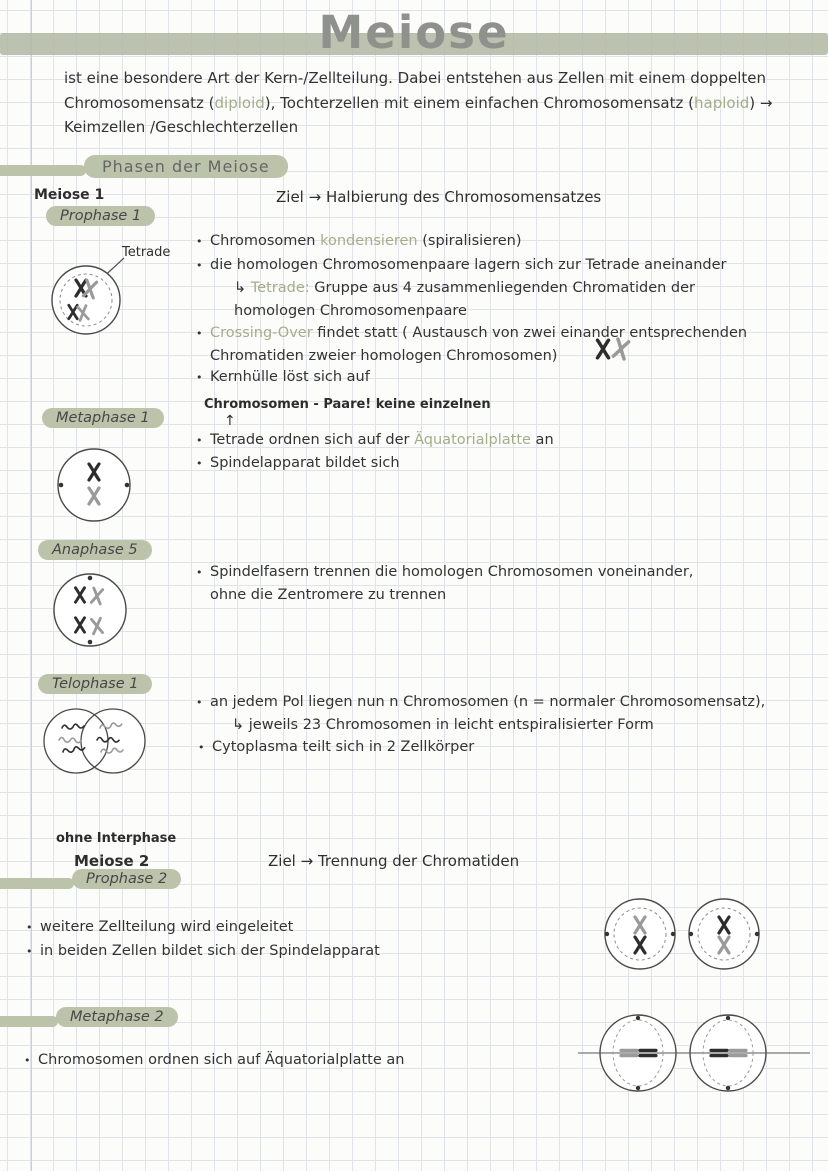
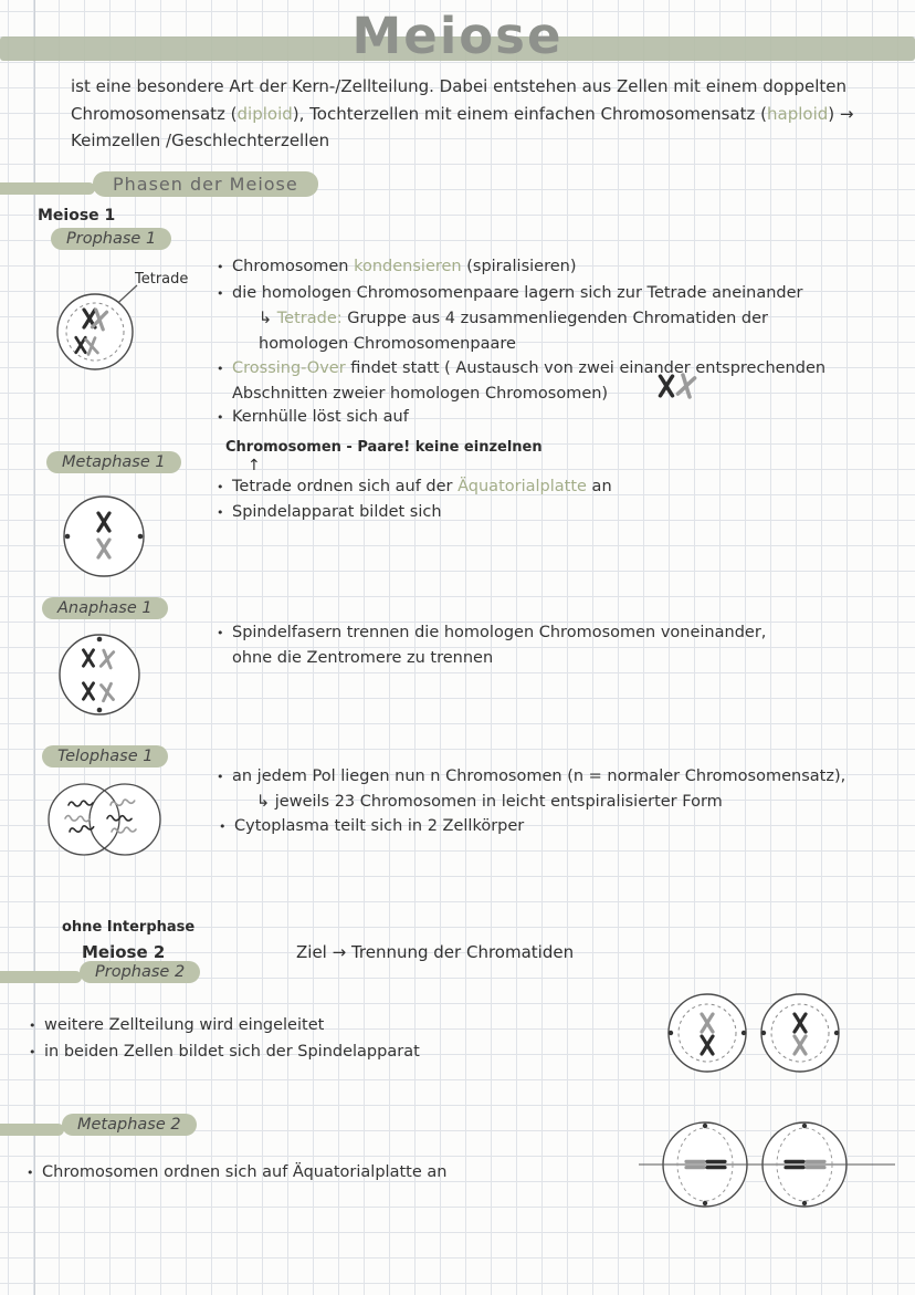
  Meiose
  ist eine besondere Art der Kern-/Zellteilung. Dabei entstehen aus Zellen mit einem doppelten Chromosomensatz (diploid), Tochterzellen mit einem einfachen Chromosomensatz (haploid) → Keimzellen /Geschlechterzellen
  Phasen der Meiose
  Meiose 1
- Ziel → Halbierung des Chromosomensatzes
  Prophase 1
  Tetrade
  Chromosomen kondensieren (spiralisieren)
  die homologen Chromosomenpaare lagern sich zur Tetrade aneinander
  ↳ Tetrade: Gruppe aus 4 zusammenliegenden Chromatiden der homologen Chromosomenpaare
- Crossing-Over findet statt ( Austausch von zwei einander entsprechenden Chromatiden zweier homologen Chromosomen)
+ Crossing-Over findet statt ( Austausch von zwei einander entsprechenden Abschnitten zweier homologen Chromosomen)
  Kernhülle löst sich auf
  Chromosomen - Paare! keine einzelnen
  ↑
  Metaphase 1
  Tetrade ordnen sich auf der Äquatorialplatte an
  Spindelapparat bildet sich
- Anaphase 5
+ Anaphase 1
  Spindelfasern trennen die homologen Chromosomen voneinander, ohne die Zentromere zu trennen
  Telophase 1
  an jedem Pol liegen nun n Chromosomen (n = normaler Chromosomensatz),
  ↳ jeweils 23 Chromosomen in leicht entspiralisierter Form
  Cytoplasma teilt sich in 2 Zellkörper
  ohne Interphase
  Meiose 2
  Ziel → Trennung der Chromatiden
  Prophase 2
  weitere Zellteilung wird eingeleitet
  in beiden Zellen bildet sich der Spindelapparat
  Metaphase 2
  Chromosomen ordnen sich auf Äquatorialplatte an
